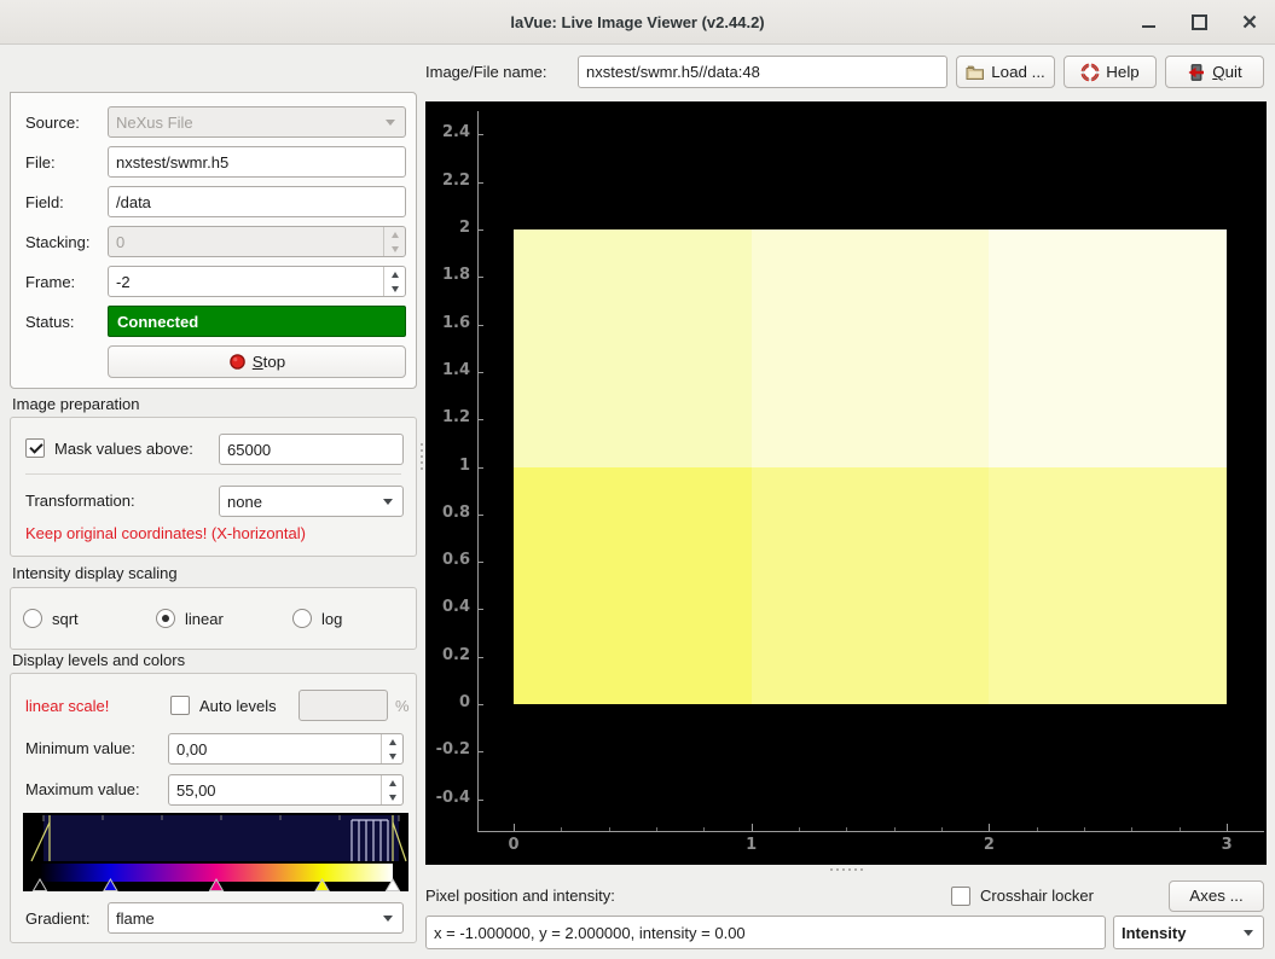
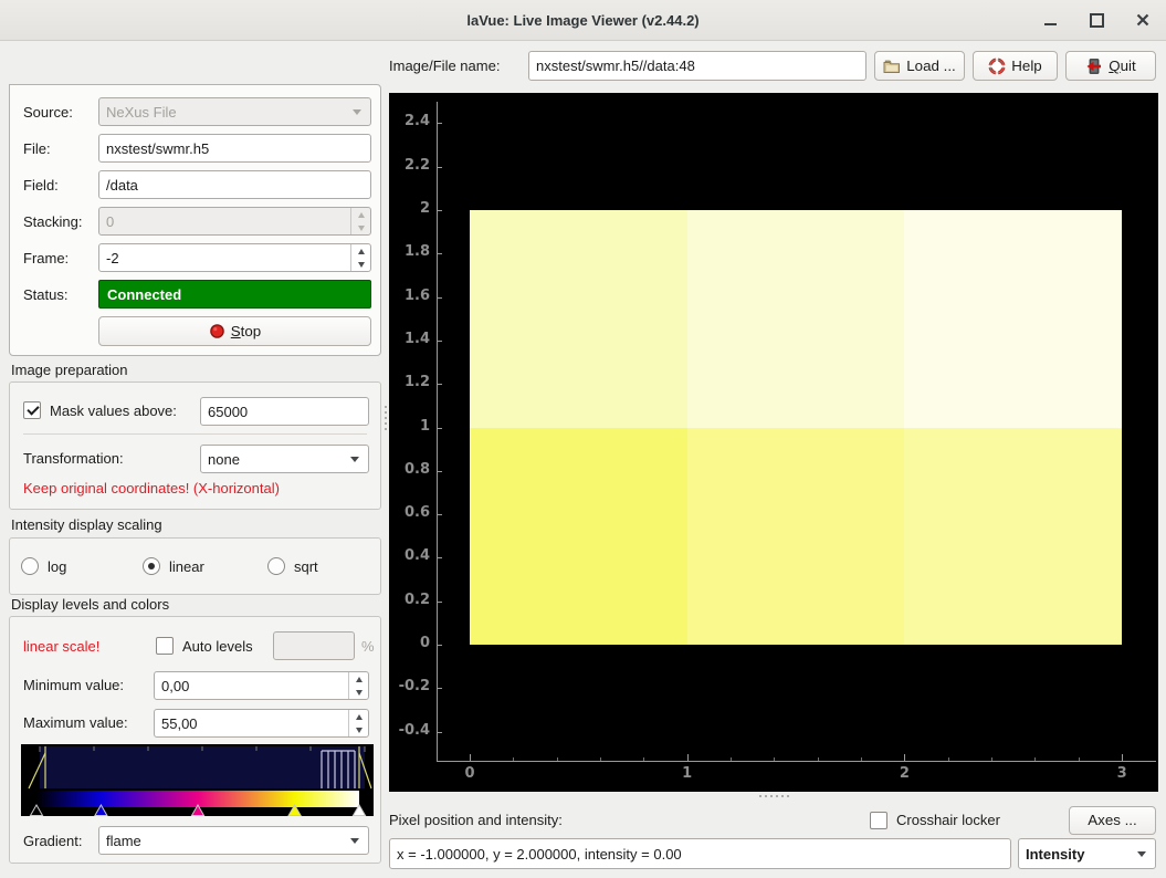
  laVue: Live Image Viewer (v2.44.2)
  Source:
  NeXus File
  File:
  nxstest/swmr.h5
  Field:
  /data
  Stacking:
  0
  Frame:
  -2
  Status:
  Connected
  Stop
  Image preparation
  Mask values above:
  65000
  Transformation:
  none
  Keep original coordinates! (X-horizontal)
  Intensity display scaling
- sqrt
+ log
  linear
- log
+ sqrt
  Display levels and colors
  linear scale!
  Auto levels
  %
  Minimum value:
  0,00
  Maximum value:
  55,00
  Gradient:
  flame
  Image/File name:
  nxstest/swmr.h5//data:48
  Load ...
  Help
  Quit
  2.4
  2.2
  2
  1.8
  1.6
  1.4
  1.2
  1
  0.8
  0.6
  0.4
  0.2
  0
  -0.2
  -0.4
  0
  1
  2
  3
  Pixel position and intensity:
  Crosshair locker
  Axes ...
  x = -1.000000, y = 2.000000, intensity = 0.00
  Intensity
